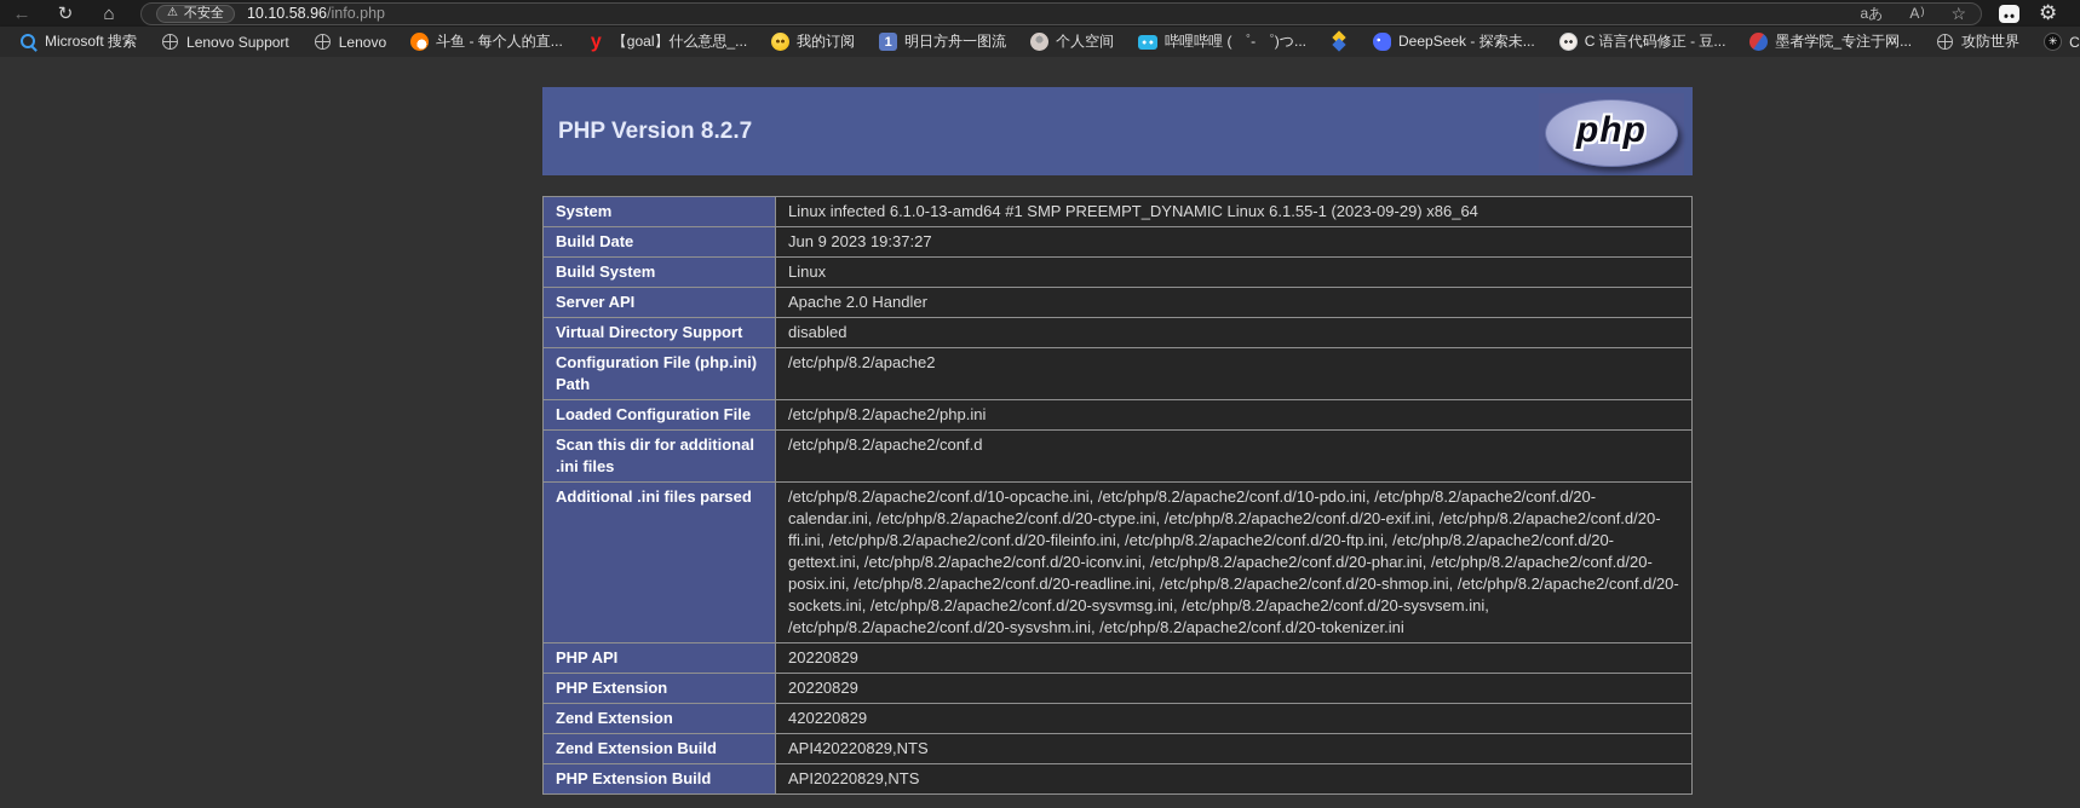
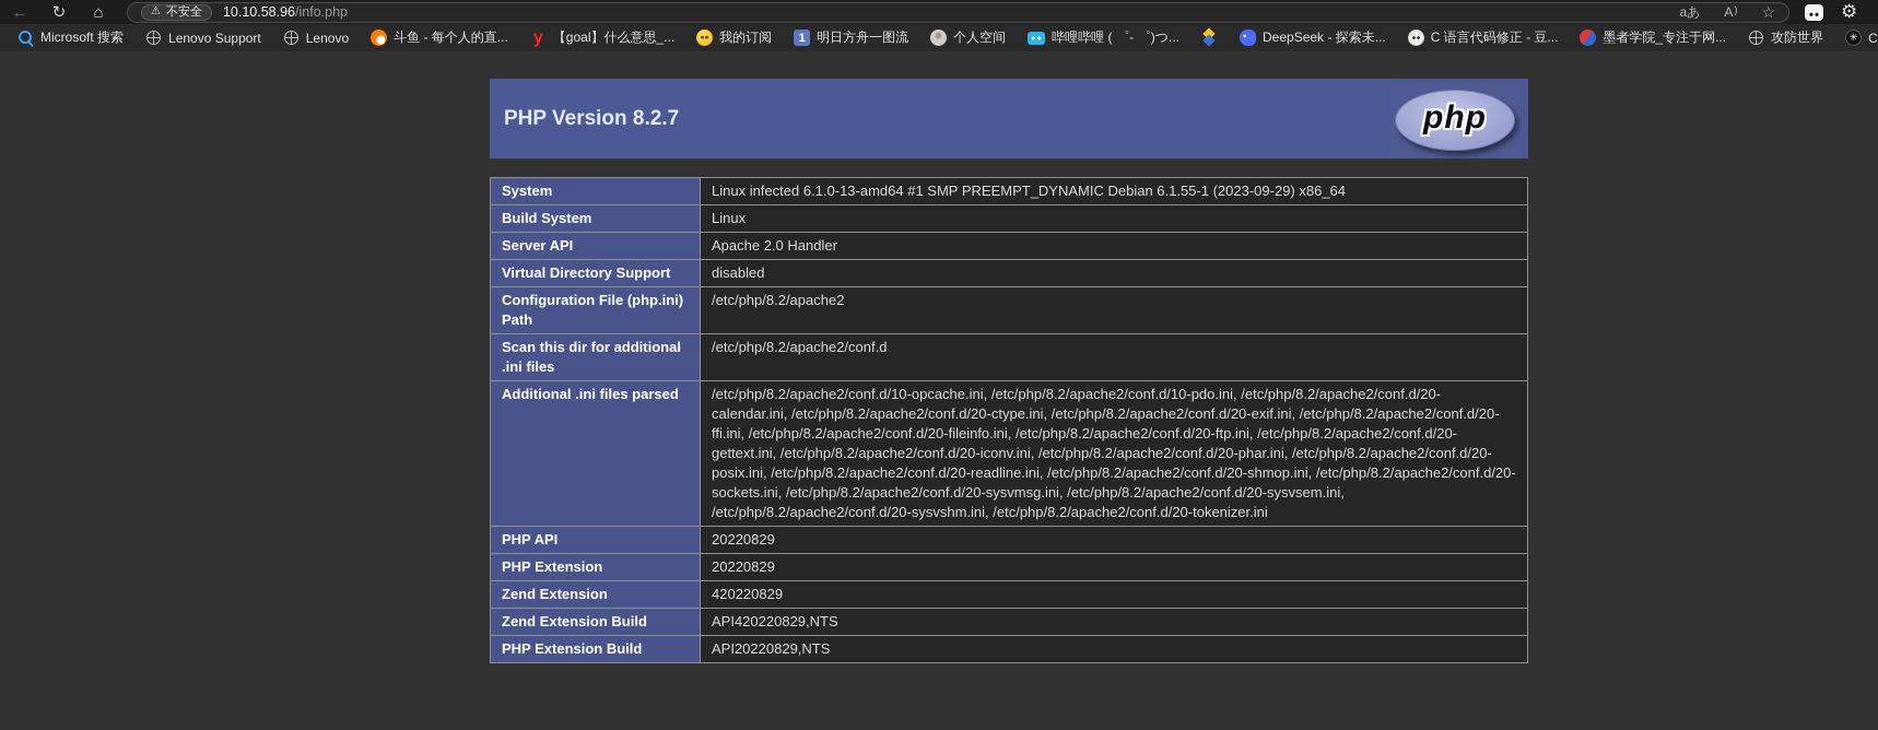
  ←
  ↻
  ⌂
  ⚠
  不安全
  10.10.58.96
  /info.php
  aあ
  A
  ☆
  ⚙
  Microsoft 搜索
  Lenovo Support
  Lenovo
  斗鱼 - 每个人的直...
  【goal】什么意思_...
  我的订阅
  明日方舟一图流
  个人空间
  哔哩哔哩 ( ゜- ゜)つ...
  DeepSeek - 探索未...
  C 语言代码修正 - 豆...
  墨者学院_专注于网...
  攻防世界
  PHP Version 8.2.7
  php
- System	Linux infected 6.1.0-13-amd64 #1 SMP PREEMPT_DYNAMIC Linux 6.1.55-1 (2023-09-29) x86_64
+ System	Linux infected 6.1.0-13-amd64 #1 SMP PREEMPT_DYNAMIC Debian 6.1.55-1 (2023-09-29) x86_64
- Build Date	Jun 9 2023 19:37:27
  Build System	Linux
  Server API	Apache 2.0 Handler
  Virtual Directory Support	disabled
  Configuration File (php.ini) Path	/etc/php/8.2/apache2
- Loaded Configuration File	/etc/php/8.2/apache2/php.ini
  Scan this dir for additional .ini files	/etc/php/8.2/apache2/conf.d
  Additional .ini files parsed	/etc/php/8.2/apache2/conf.d/10-opcache.ini, /etc/php/8.2/apache2/conf.d/10-pdo.ini, /etc/php/8.2/apache2/conf.d/20-calendar.ini, /etc/php/8.2/apache2/conf.d/20-ctype.ini, /etc/php/8.2/apache2/conf.d/20-exif.ini, /etc/php/8.2/apache2/conf.d/20-ffi.ini, /etc/php/8.2/apache2/conf.d/20-fileinfo.ini, /etc/php/8.2/apache2/conf.d/20-ftp.ini, /etc/php/8.2/apache2/conf.d/20-gettext.ini, /etc/php/8.2/apache2/conf.d/20-iconv.ini, /etc/php/8.2/apache2/conf.d/20-phar.ini, /etc/php/8.2/apache2/conf.d/20-posix.ini, /etc/php/8.2/apache2/conf.d/20-readline.ini, /etc/php/8.2/apache2/conf.d/20-shmop.ini, /etc/php/8.2/apache2/conf.d/20-sockets.ini, /etc/php/8.2/apache2/conf.d/20-sysvmsg.ini, /etc/php/8.2/apache2/conf.d/20-sysvsem.ini, /etc/php/8.2/apache2/conf.d/20-sysvshm.ini, /etc/php/8.2/apache2/conf.d/20-tokenizer.ini
  PHP API	20220829
  PHP Extension	20220829
  Zend Extension	420220829
  Zend Extension Build	API420220829,NTS
  PHP Extension Build	API20220829,NTS
